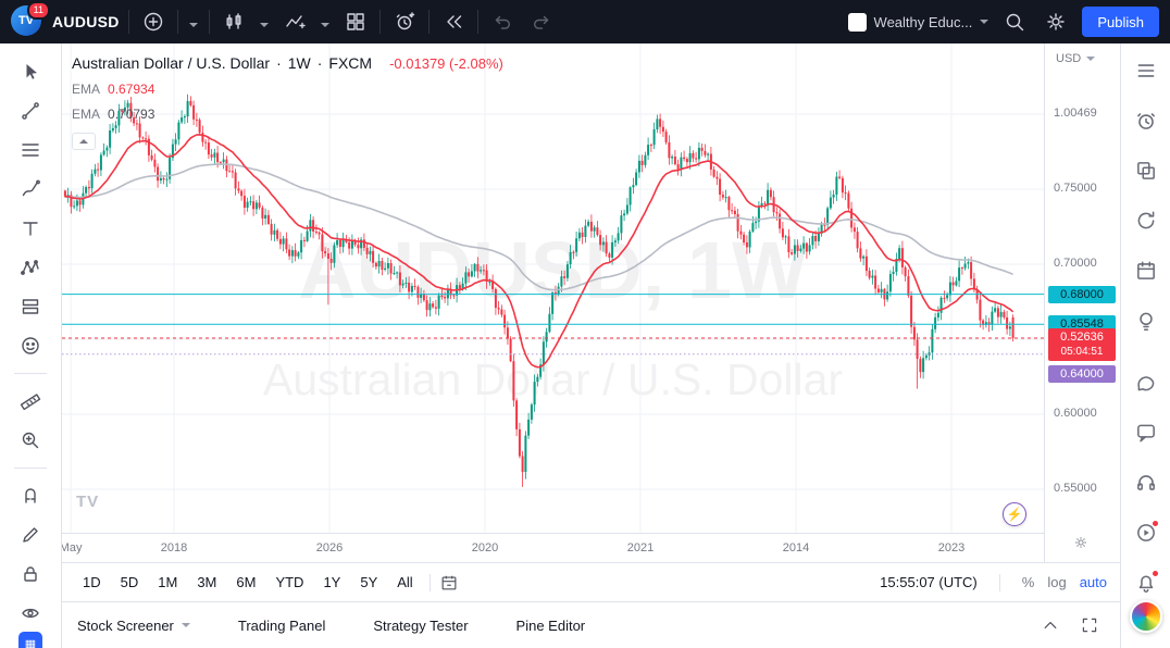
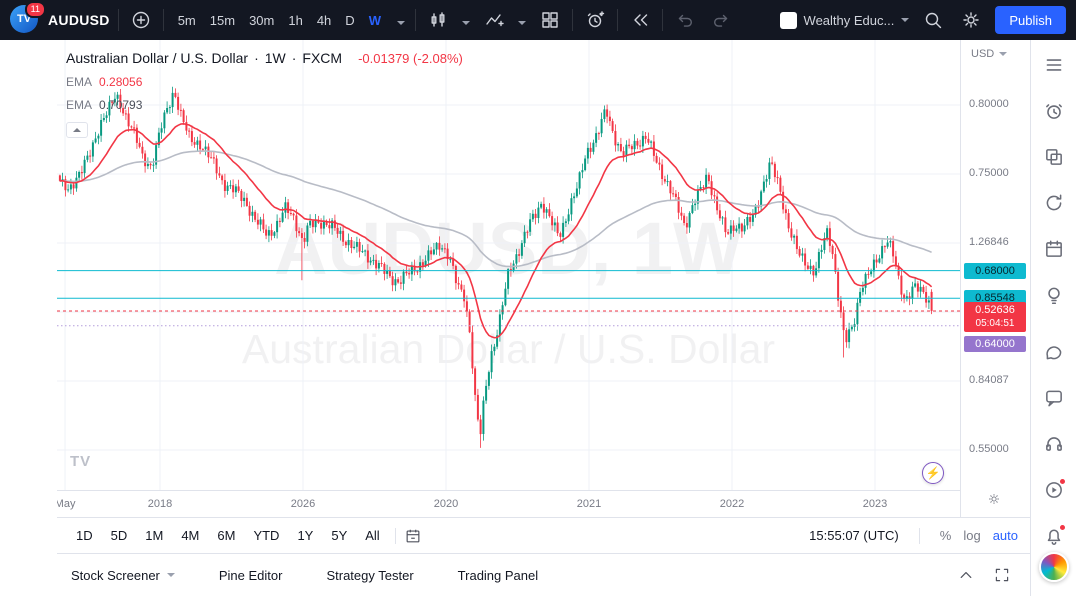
  TV
  11
  AUDUSD
+ 5m
+ 15m
+ 30m
+ 1h
+ 4h
+ D
+ W
  Wealthy Educ...
  Publish
- ▦
  ADUSD, 1W
  Australian Dollar / U.S. Dollar
  Australian Dollar / U.S. Dollar
  ·
  1W
  ·
  FXCM
  -0.01379 (-2.08%)
  EMA
- 0.67934
+ 0.28056
  EMA
  0.70793
  TV
  ⚡
  USD
- 1.00469
+ 0.80000
  0.75000
- 0.70000
+ 1.26846
- 0.60000
+ 0.84087
  0.55000
  0.68000
  0.85548
  0.52636
  05:04:51
  0.64000
  May
  2018
  2026
  2020
  2021
- 2014
+ 2022
  2023
  1D
  5D
  1M
- 3M
+ 4M
  6M
  YTD
  1Y
  5Y
  All
  15:55:07 (UTC)
  %
  log
  auto
  Stock Screener
- Trading Panel
+ Pine Editor
  Strategy Tester
- Pine Editor
+ Trading Panel
